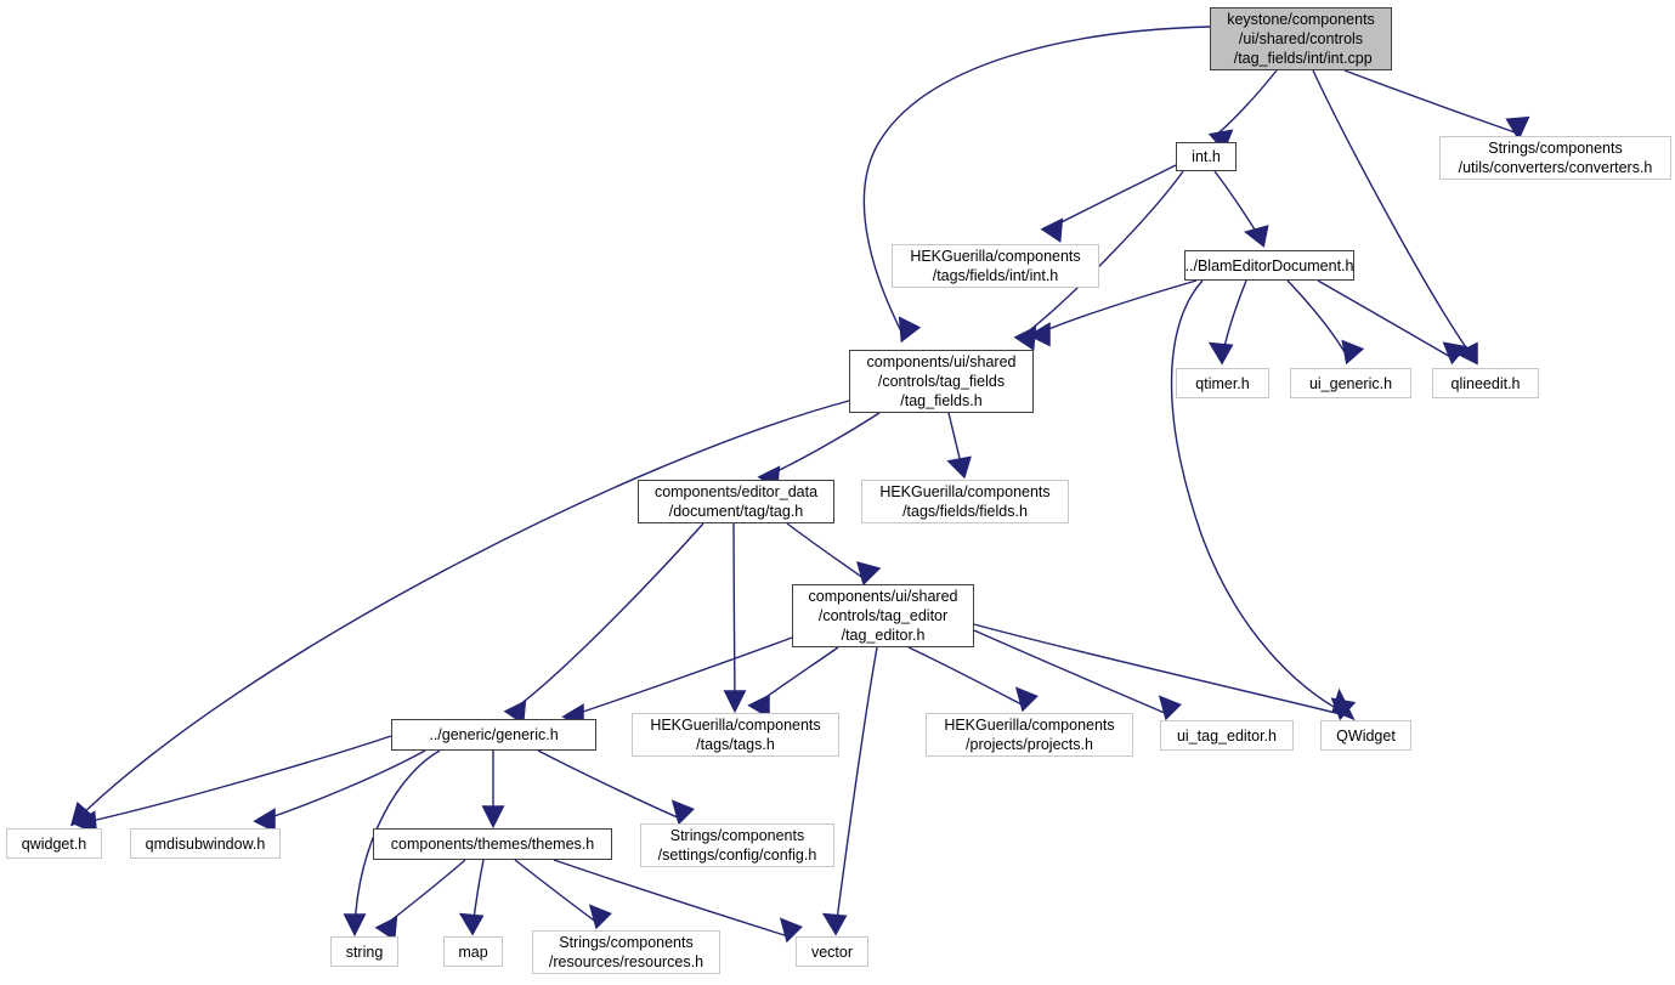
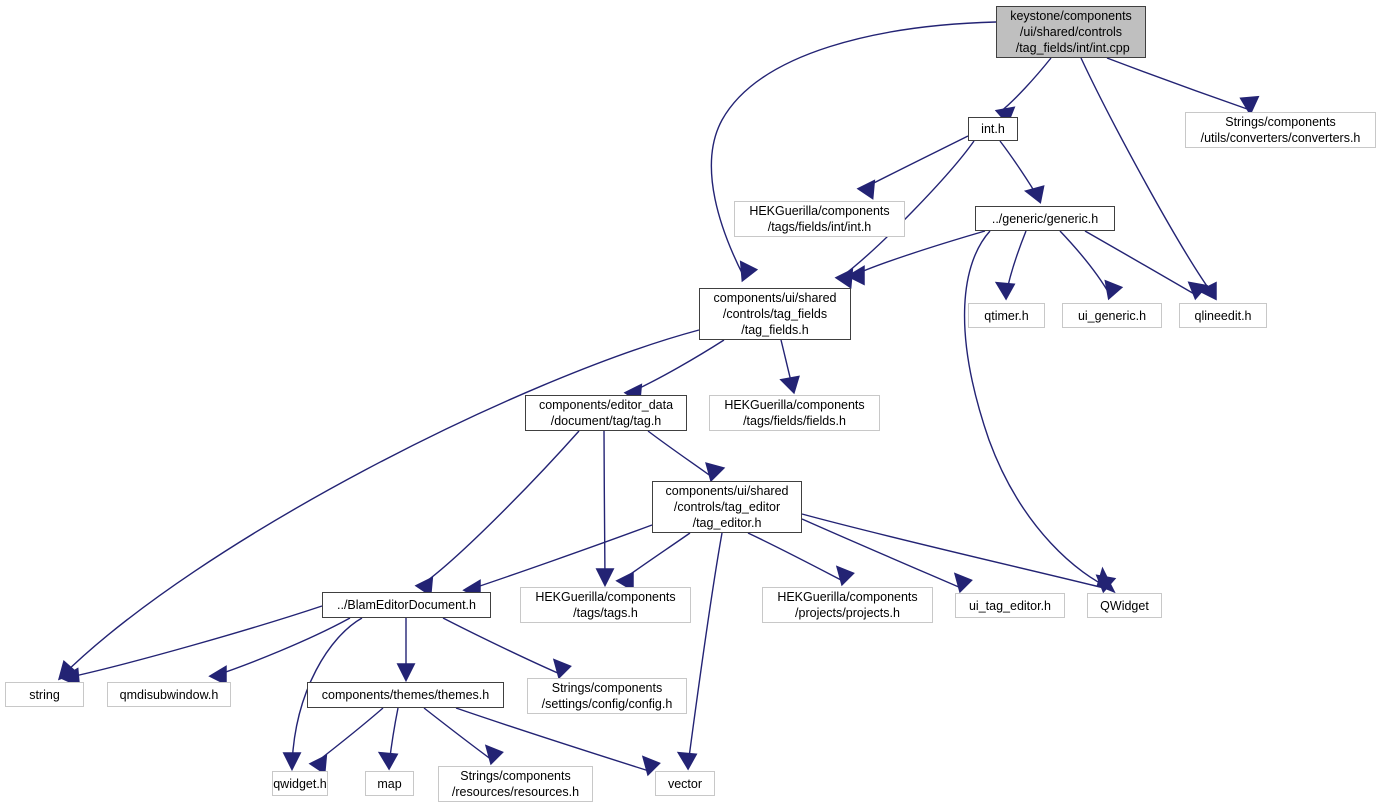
  keystone/components
  /ui/shared/controls
  /tag_fields/int/int.cpp
  int.h
  Strings/components
  /utils/converters/converters.h
  HEKGuerilla/components
  /tags/fields/int/int.h
- ../BlamEditorDocument.h
+ ../generic/generic.h
  qtimer.h
  ui_generic.h
  qlineedit.h
  components/ui/shared
  /controls/tag_fields
  /tag_fields.h
  components/editor_data
  /document/tag/tag.h
  HEKGuerilla/components
  /tags/fields/fields.h
  components/ui/shared
  /controls/tag_editor
  /tag_editor.h
- ../generic/generic.h
+ ../BlamEditorDocument.h
  HEKGuerilla/components
  /tags/tags.h
  HEKGuerilla/components
  /projects/projects.h
  ui_tag_editor.h
  QWidget
- qwidget.h
+ string
  qmdisubwindow.h
  components/themes/themes.h
  Strings/components
  /settings/config/config.h
- string
+ qwidget.h
  map
  Strings/components
  /resources/resources.h
  vector
